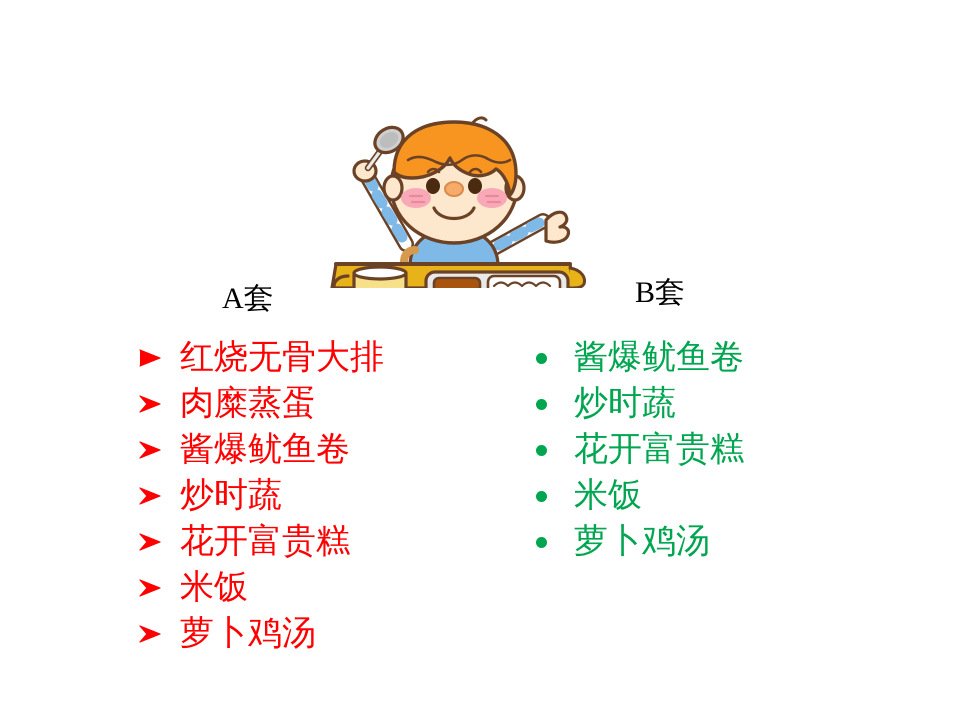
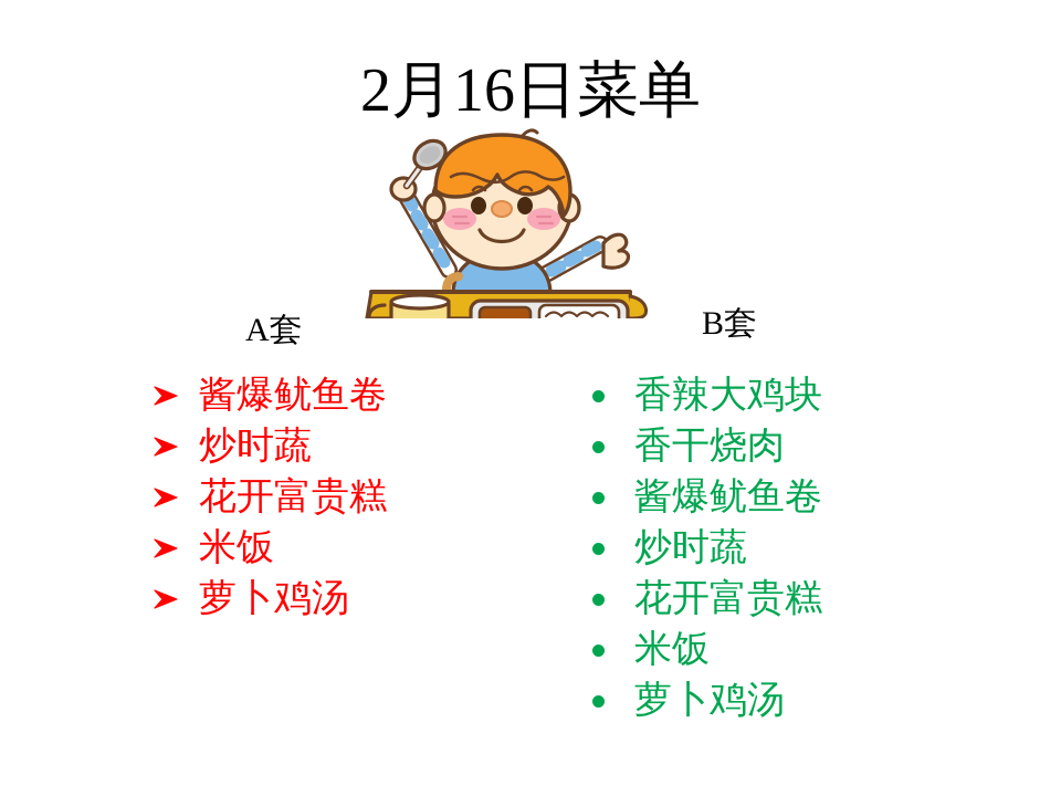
+ 2月16日菜单
  A套
  B套
- 红烧无骨大排
- 肉糜蒸蛋
  酱爆鱿鱼卷
  炒时蔬
  花开富贵糕
  米饭
  萝卜鸡汤
+ 香辣大鸡块
+ 香干烧肉
  酱爆鱿鱼卷
  炒时蔬
  花开富贵糕
  米饭
  萝卜鸡汤
